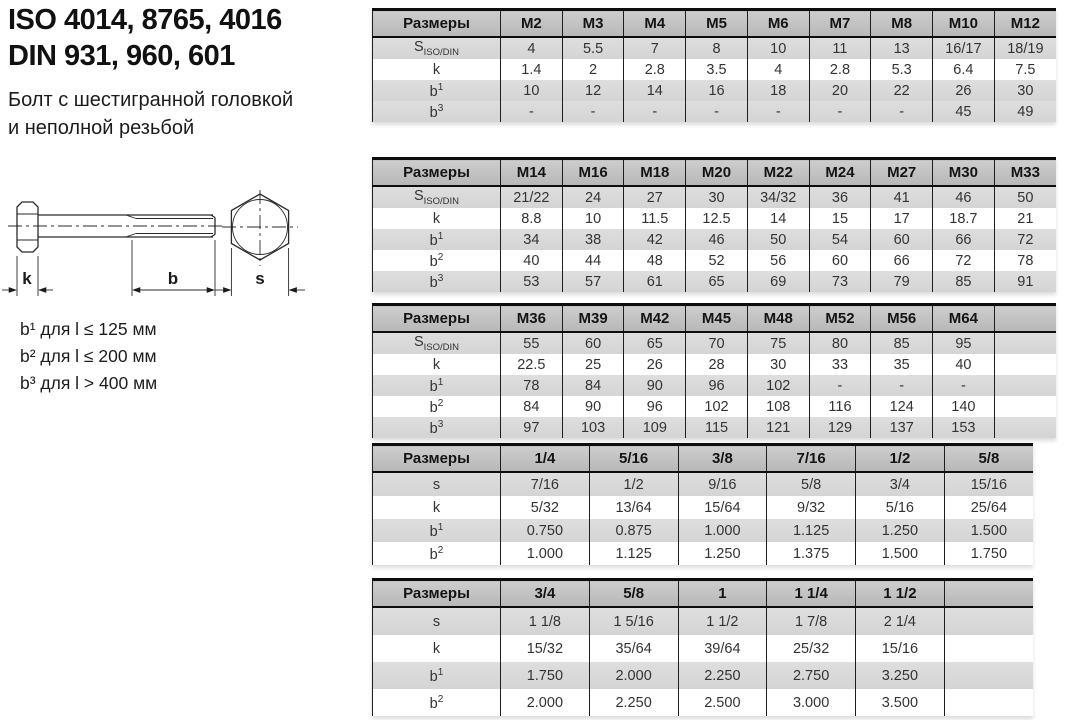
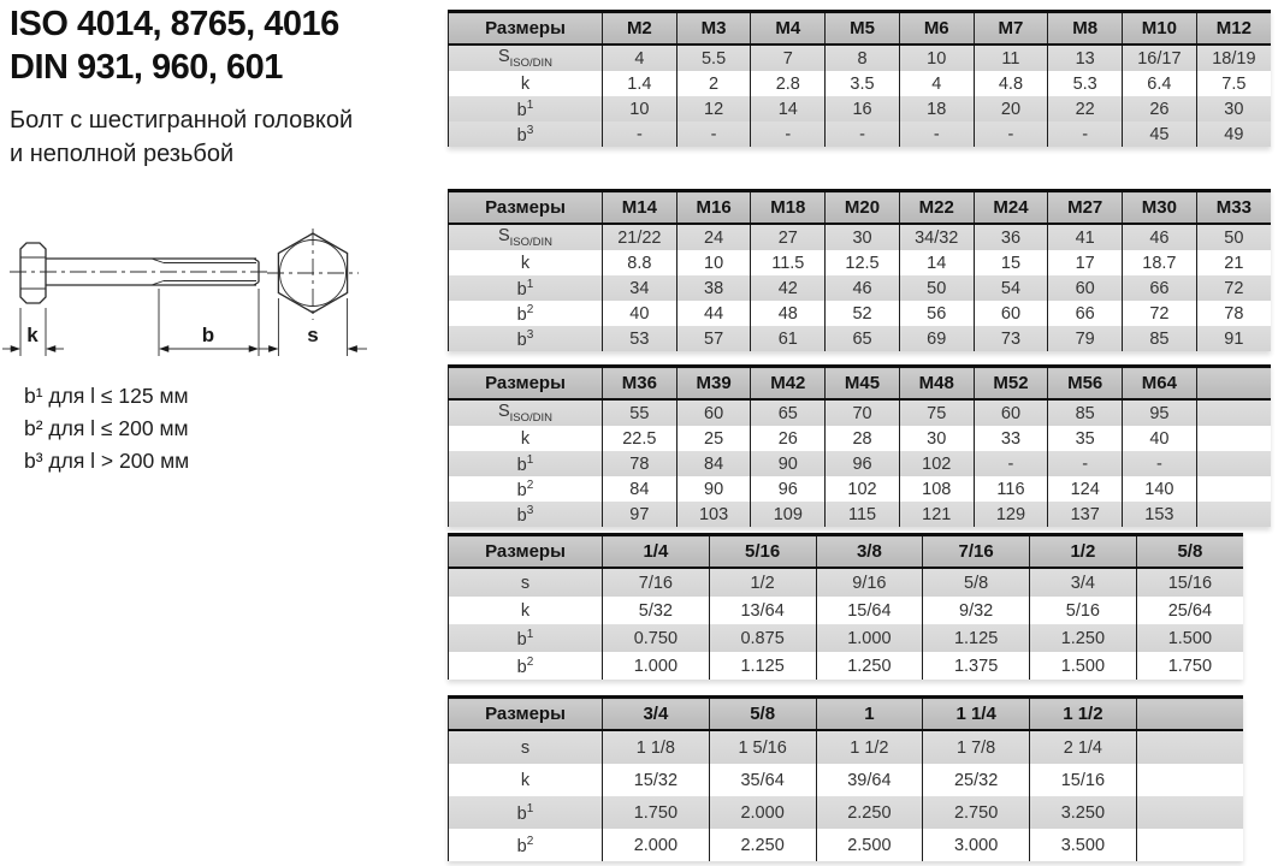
  ISO 4014, 8765, 4016
  DIN 931, 960, 601
  Болт с шестигранной головкой
  и неполной резьбой
  k
  b
  s
  b¹ для l ≤ 125 мм
  b² для l ≤ 200 мм
- b³ для l > 400 мм
+ b³ для l > 200 мм
  Размеры	M2	M3	M4	M5	M6	M7	M8	M10	M12
  SISO/DIN	4	5.5	7	8	10	11	13	16/17	18/19
- k	1.4	2	2.8	3.5	4	2.8	5.3	6.4	7.5
+ k	1.4	2	2.8	3.5	4	4.8	5.3	6.4	7.5
  b1	10	12	14	16	18	20	22	26	30
  b3	-	-	-	-	-	-	-	45	49
  Размеры	M14	M16	M18	M20	M22	M24	M27	M30	M33
  SISO/DIN	21/22	24	27	30	34/32	36	41	46	50
  k	8.8	10	11.5	12.5	14	15	17	18.7	21
  b1	34	38	42	46	50	54	60	66	72
  b2	40	44	48	52	56	60	66	72	78
  b3	53	57	61	65	69	73	79	85	91
  Размеры	M36	M39	M42	M45	M48	M52	M56	M64
- SISO/DIN	55	60	65	70	75	80	85	95
+ SISO/DIN	55	60	65	70	75	60	85	95
  k	22.5	25	26	28	30	33	35	40
  b1	78	84	90	96	102	-	-	-
  b2	84	90	96	102	108	116	124	140
  b3	97	103	109	115	121	129	137	153
  Размеры	1/4	5/16	3/8	7/16	1/2	5/8
  s	7/16	1/2	9/16	5/8	3/4	15/16
  k	5/32	13/64	15/64	9/32	5/16	25/64
  b1	0.750	0.875	1.000	1.125	1.250	1.500
  b2	1.000	1.125	1.250	1.375	1.500	1.750
  Размеры	3/4	5/8	1	1 1/4	1 1/2
  s	1 1/8	1 5/16	1 1/2	1 7/8	2 1/4
  k	15/32	35/64	39/64	25/32	15/16
  b1	1.750	2.000	2.250	2.750	3.250
  b2	2.000	2.250	2.500	3.000	3.500
